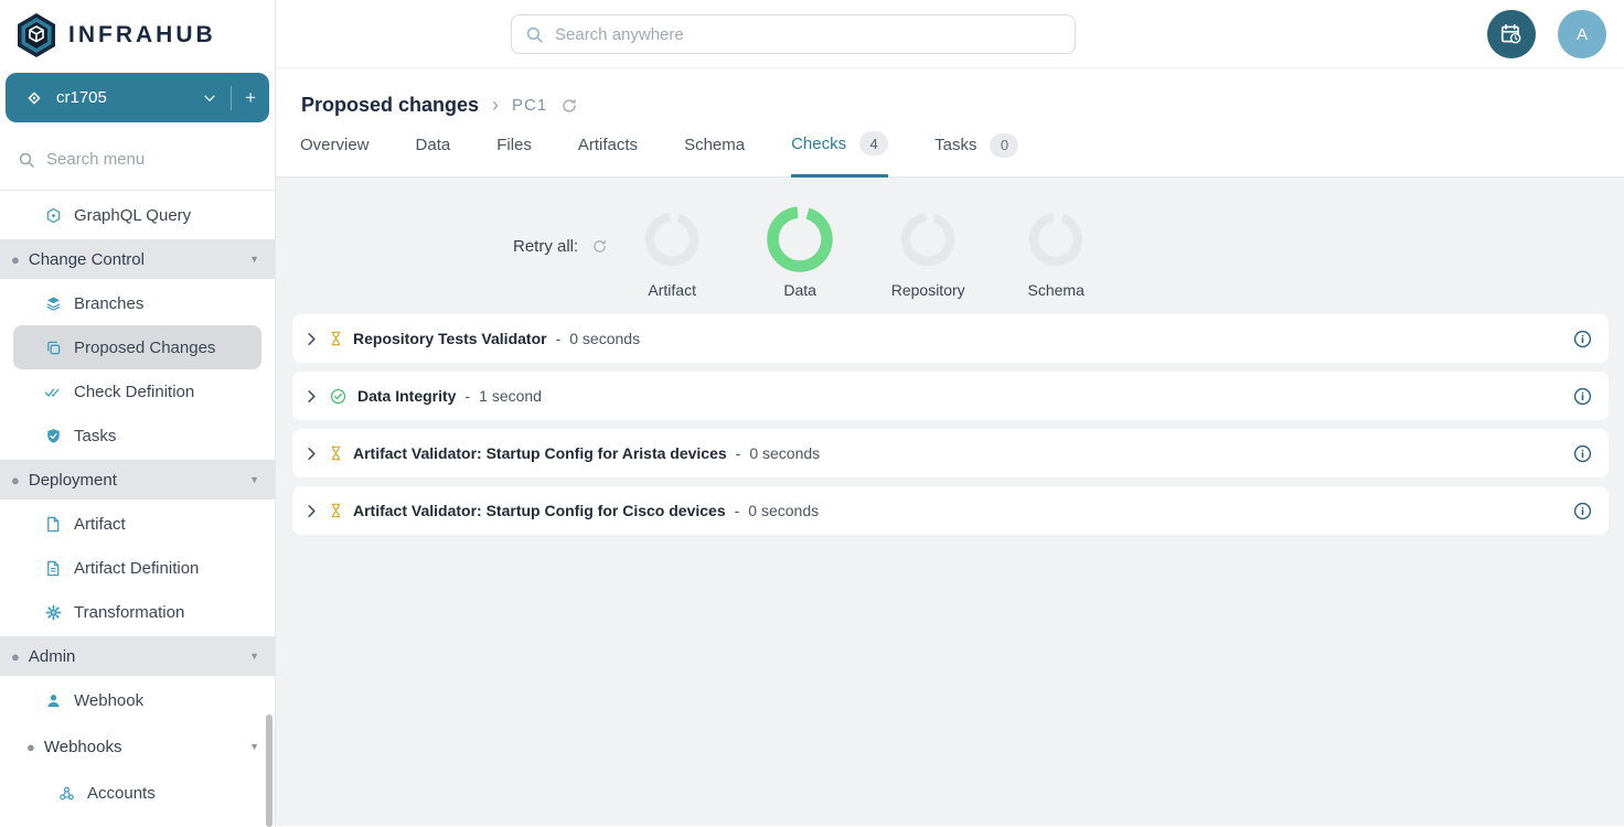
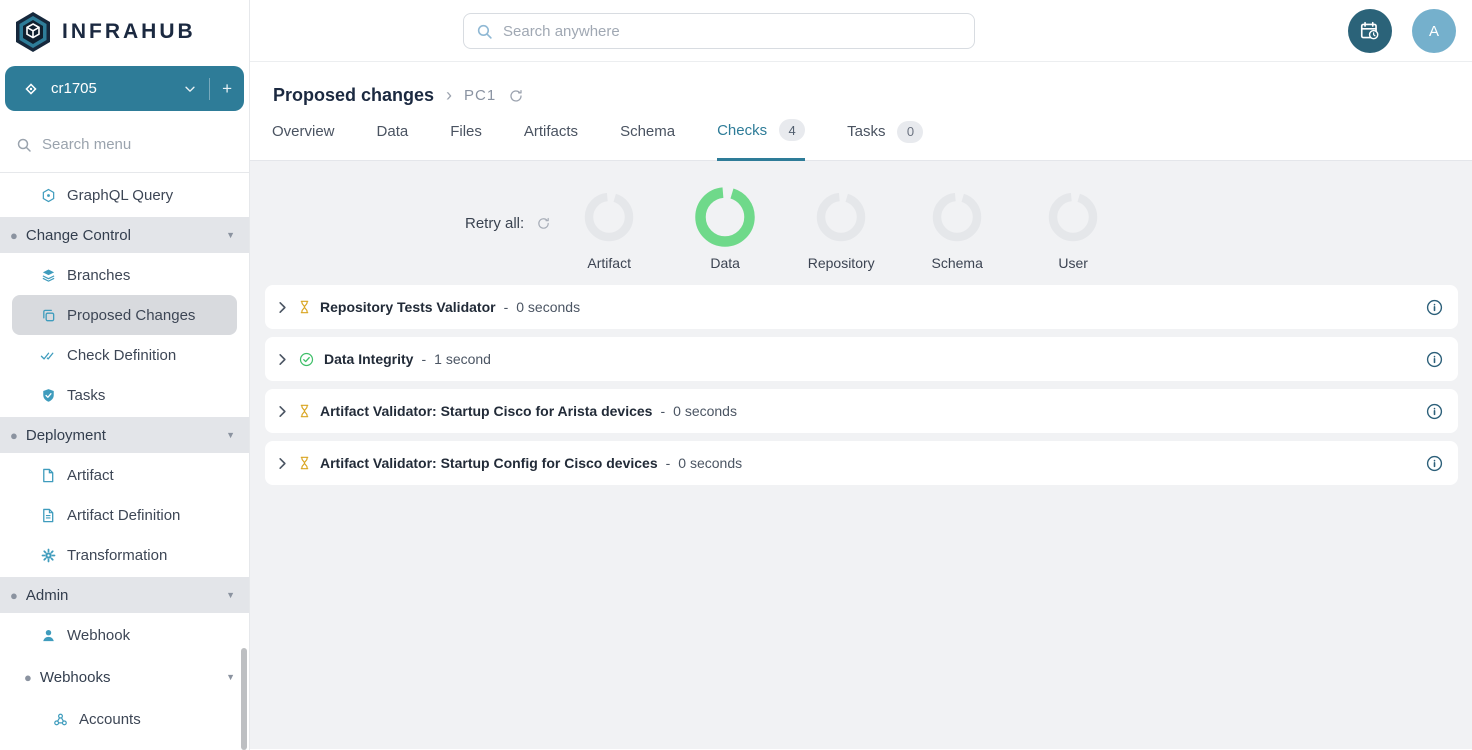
  INFRAHUB
  cr1705
  +
  Search menu
  GraphQL Query
  ●
  Change Control
  ▼
  Branches
  Proposed Changes
  Check Definition
  Tasks
  ●
  Deployment
  ▼
  Artifact
  Artifact Definition
  Transformation
  ●
  Admin
  ▼
  Webhook
  ●
  Webhooks
  ▼
  Accounts
  Search anywhere
  A
  Proposed changes
  ›
  PC1
  Overview
  Data
  Files
  Artifacts
  Schema
  Checks
  4
  Tasks
  0
  Retry all:
  Artifact
  Data
  Repository
  Schema
+ User
  Repository Tests Validator
  -
  0 seconds
  Data Integrity
  -
  1 second
- Artifact Validator: Startup Config for Arista devices
+ Artifact Validator: Startup Cisco for Arista devices
  -
  0 seconds
  Artifact Validator: Startup Config for Cisco devices
  -
  0 seconds
